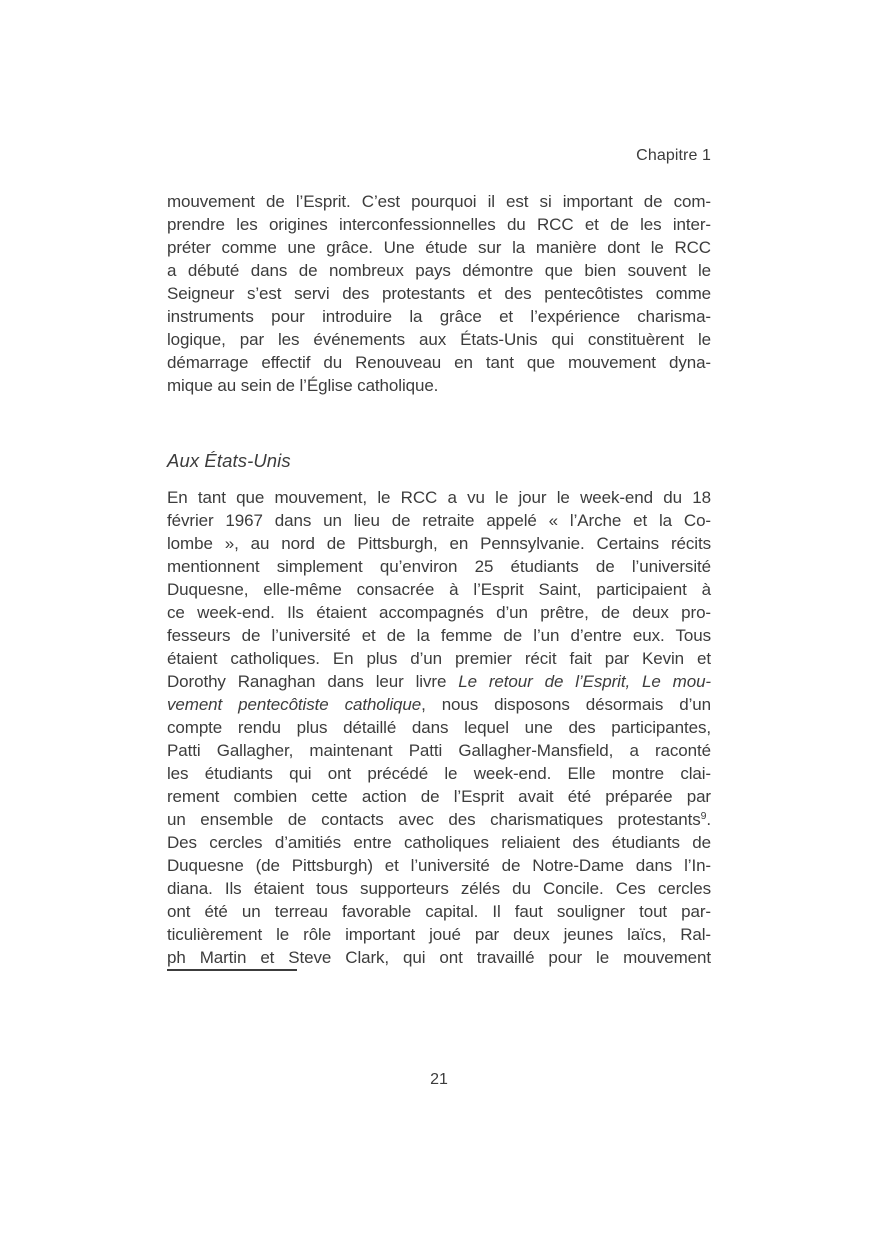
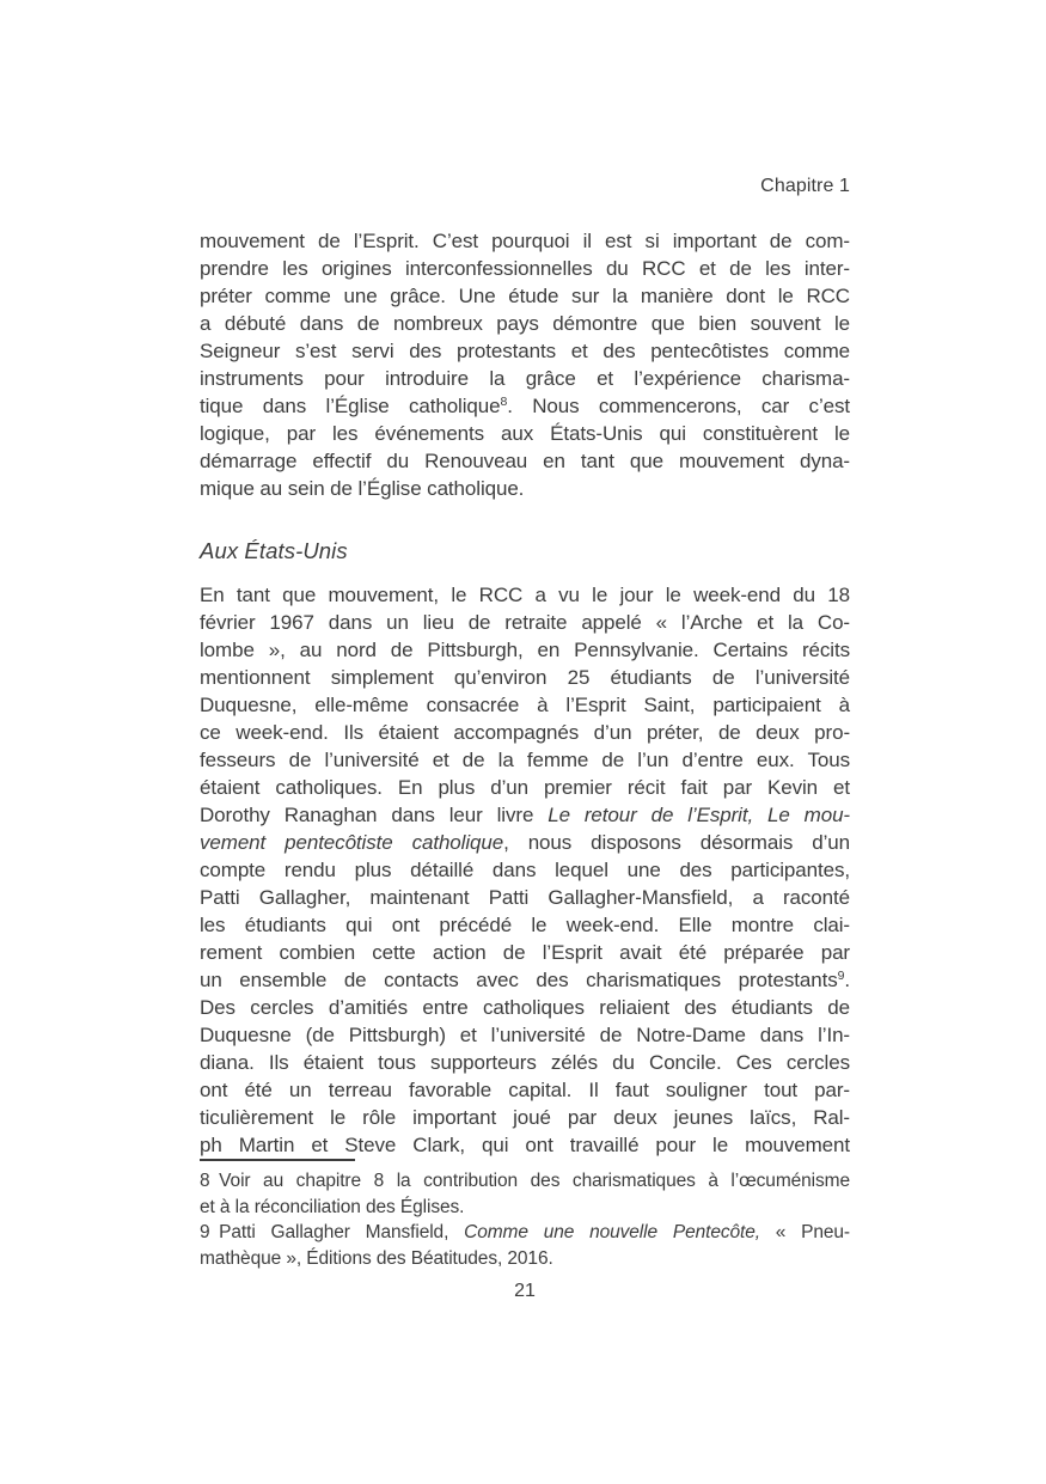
  Chapitre 1
  mouvement de l’Esprit. C’est pourquoi il est si important de com-
  prendre les origines interconfessionnelles du RCC et de les inter-
  préter comme une grâce. Une étude sur la manière dont le RCC
  a débuté dans de nombreux pays démontre que bien souvent le
  Seigneur s’est servi des protestants et des pentecôtistes comme
  instruments pour introduire la grâce et l’expérience charisma-
+ tique dans l’Église catholique8. Nous commencerons, car c’est
  logique, par les événements aux États-Unis qui constituèrent le
  démarrage effectif du Renouveau en tant que mouvement dyna-
  mique au sein de l’Église catholique.
  Aux États-Unis
  En tant que mouvement, le RCC a vu le jour le week-end du 18
  février 1967 dans un lieu de retraite appelé « l’Arche et la Co-
  lombe », au nord de Pittsburgh, en Pennsylvanie. Certains récits
  mentionnent simplement qu’environ 25 étudiants de l’université
  Duquesne, elle-même consacrée à l’Esprit Saint, participaient à
- ce week-end. Ils étaient accompagnés d’un prêtre, de deux pro-
+ ce week-end. Ils étaient accompagnés d’un préter, de deux pro-
  fesseurs de l’université et de la femme de l’un d’entre eux. Tous
  étaient catholiques. En plus d’un premier récit fait par Kevin et
  Dorothy Ranaghan dans leur livre Le retour de l’Esprit, Le mou-
  vement pentecôtiste catholique, nous disposons désormais d’un
  compte rendu plus détaillé dans lequel une des participantes,
  Patti Gallagher, maintenant Patti Gallagher-Mansfield, a raconté
  les étudiants qui ont précédé le week-end. Elle montre clai-
  rement combien cette action de l’Esprit avait été préparée par
  un ensemble de contacts avec des charismatiques protestants9.
  Des cercles d’amitiés entre catholiques reliaient des étudiants de
  Duquesne (de Pittsburgh) et l’université de Notre-Dame dans l’In-
  diana. Ils étaient tous supporteurs zélés du Concile. Ces cercles
  ont été un terreau favorable capital. Il faut souligner tout par-
  ticulièrement le rôle important joué par deux jeunes laïcs, Ral-
  ph Martin et Steve Clark, qui ont travaillé pour le mouvement
+ 8 Voir au chapitre 8 la contribution des charismatiques à l’œcuménisme
+ et à la réconciliation des Églises.
+ 9 Patti Gallagher Mansfield, Comme une nouvelle Pentecôte, « Pneu-
+ mathèque », Éditions des Béatitudes, 2016.
  21
